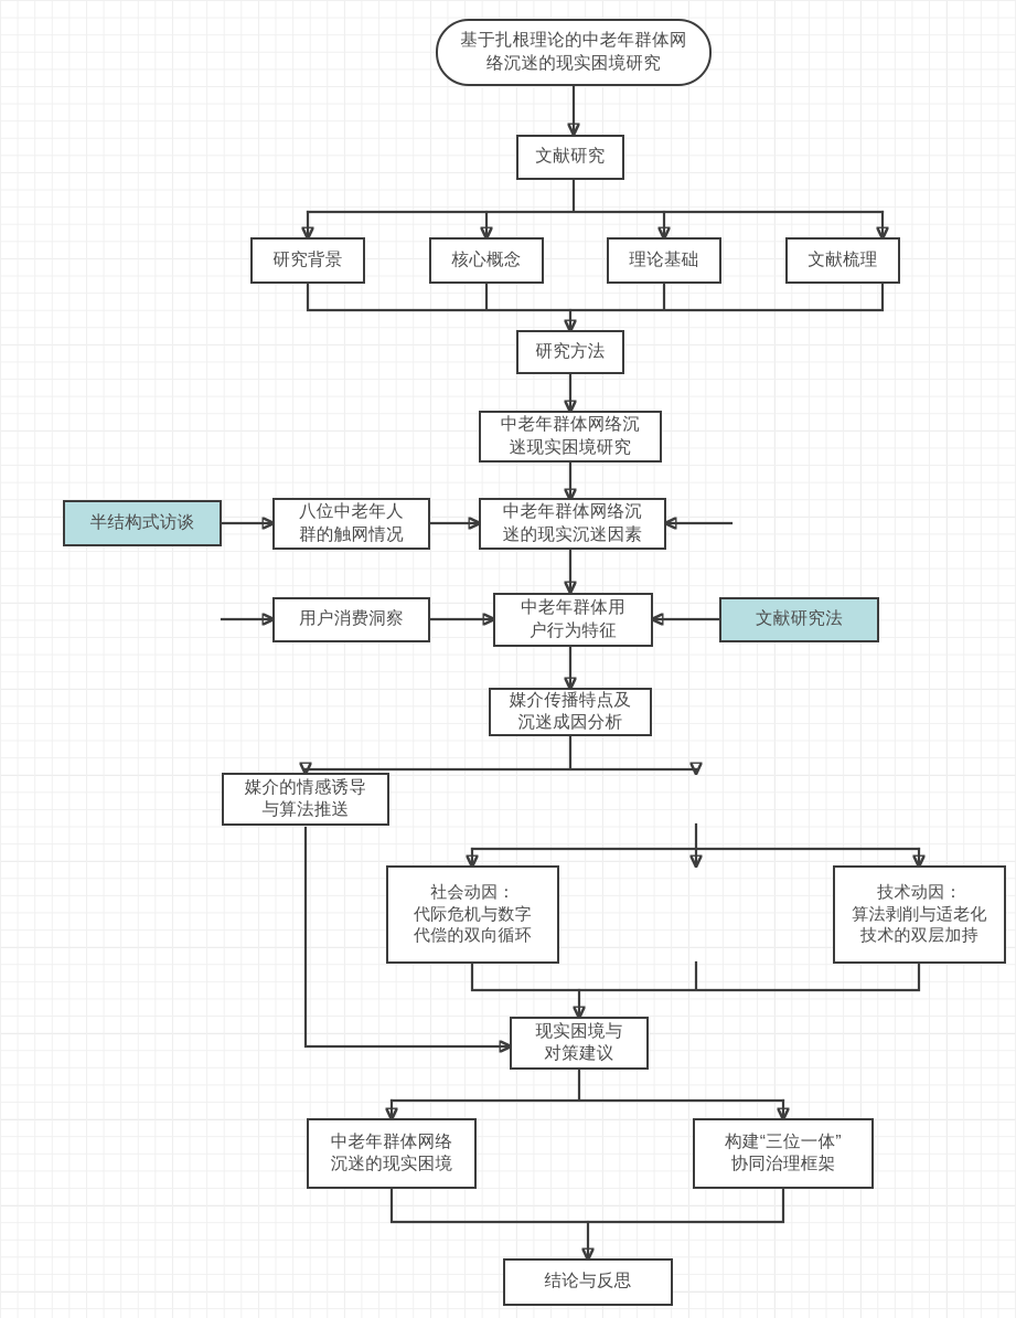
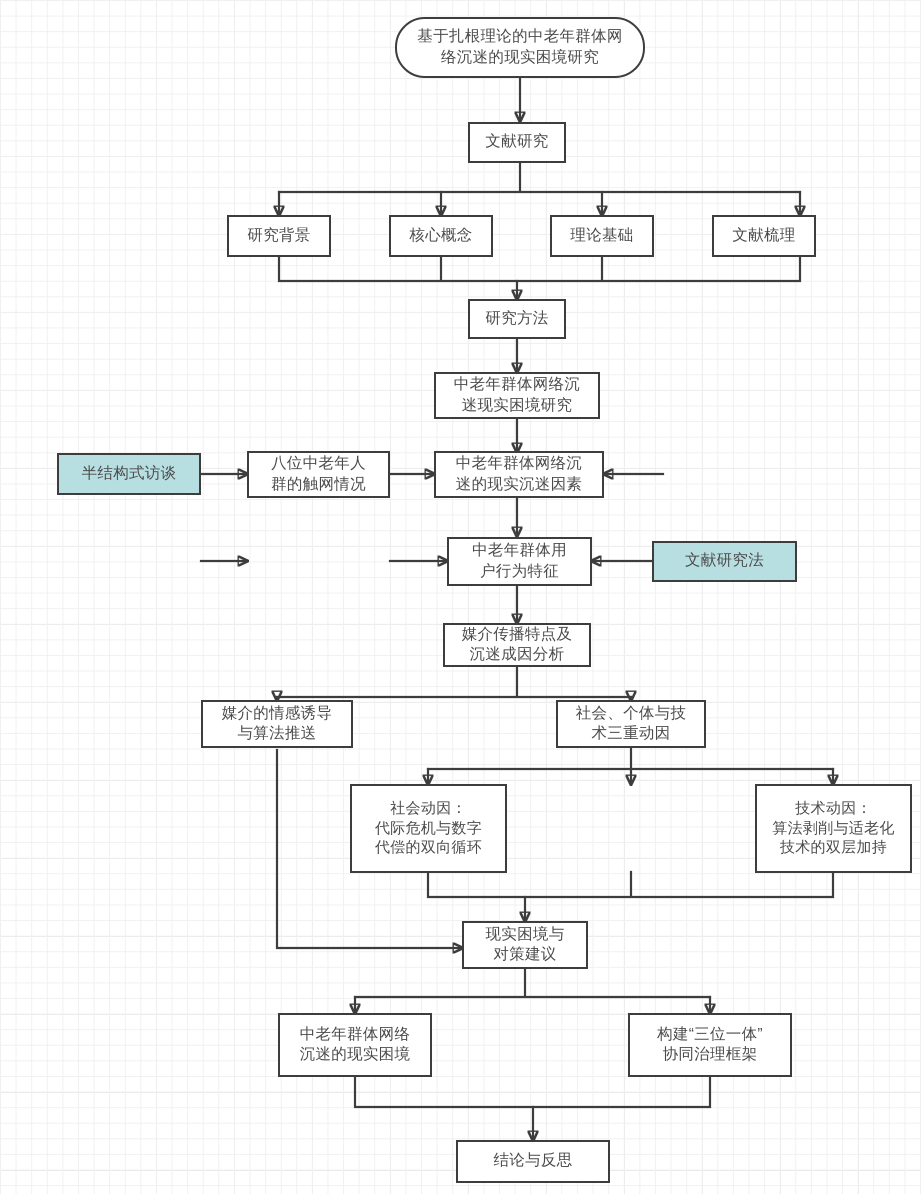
  基于扎根理论的中老年群体网
  络沉迷的现实困境研究
  文献研究
  研究背景
  核心概念
  理论基础
  文献梳理
  研究方法
  中老年群体网络沉
  迷现实困境研究
  半结构式访谈
  八位中老年人
  群的触网情况
  中老年群体网络沉
  迷的现实沉迷因素
- 用户消费洞察
  中老年群体用
  户行为特征
  文献研究法
  媒介传播特点及
  沉迷成因分析
  媒介的情感诱导
  与算法推送
+ 社会、个体与技
+ 术三重动因
  社会动因：
  代际危机与数字
  代偿的双向循环
  技术动因：
  算法剥削与适老化
  技术的双层加持
  现实困境与
  对策建议
  中老年群体网络
  沉迷的现实困境
  构建“三位一体”
  协同治理框架
  结论与反思
